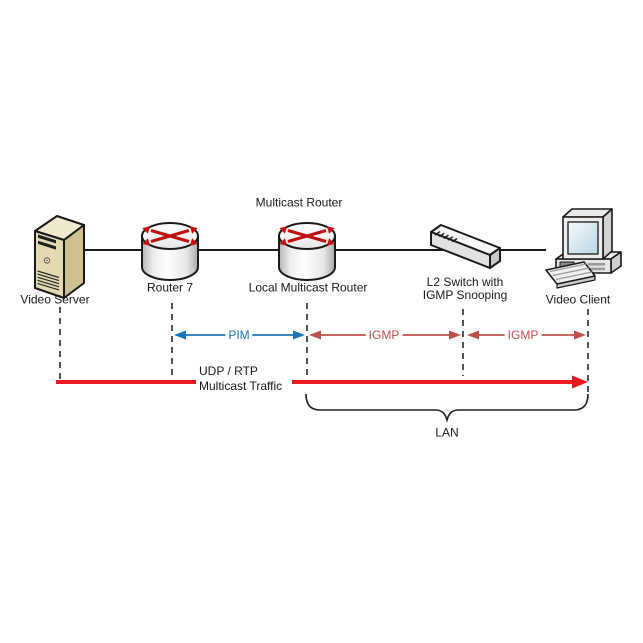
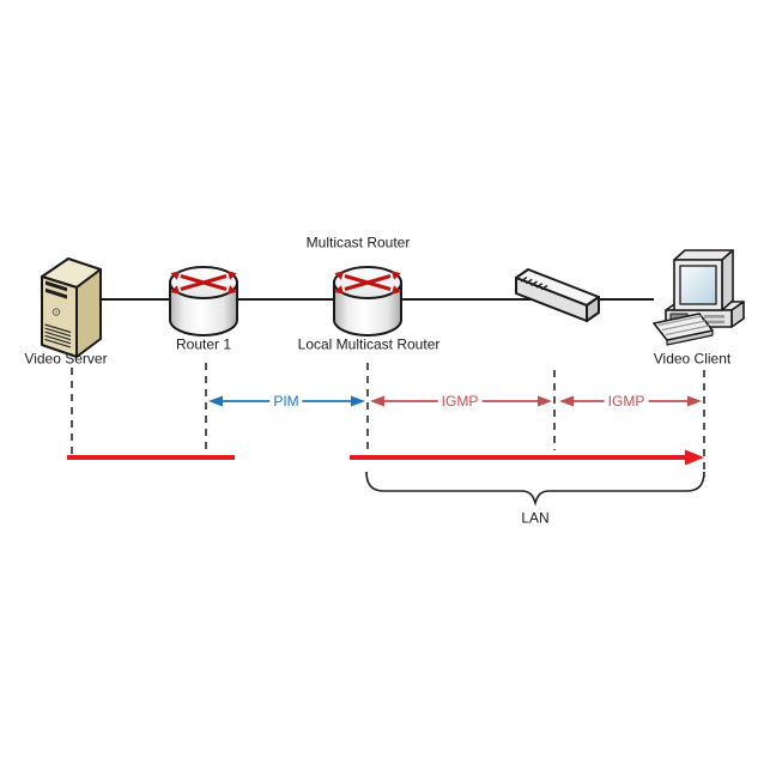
  Multicast Router
  Video Server
- Router 7
+ Router 1
  Local Multicast Router
- L2 Switch with
- IGMP Snooping
  Video Client
  PIM
  IGMP
  IGMP
- UDP / RTP
- Multicast Traffic
  LAN
